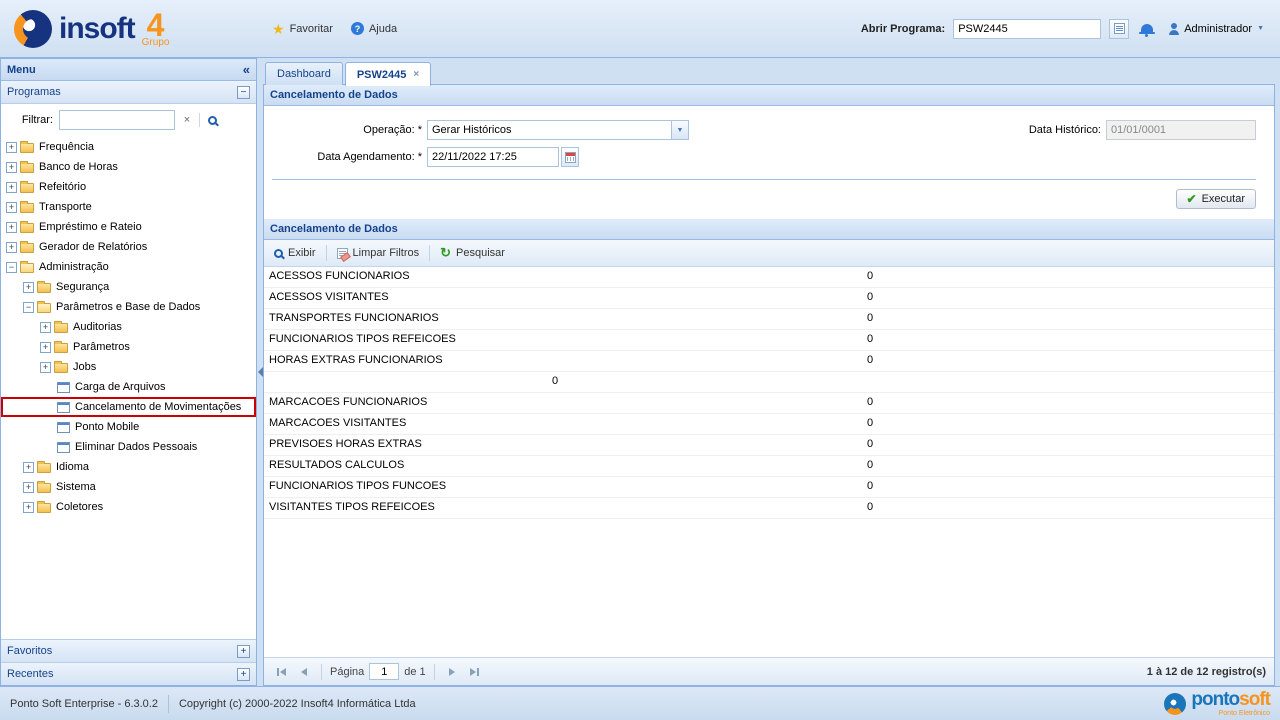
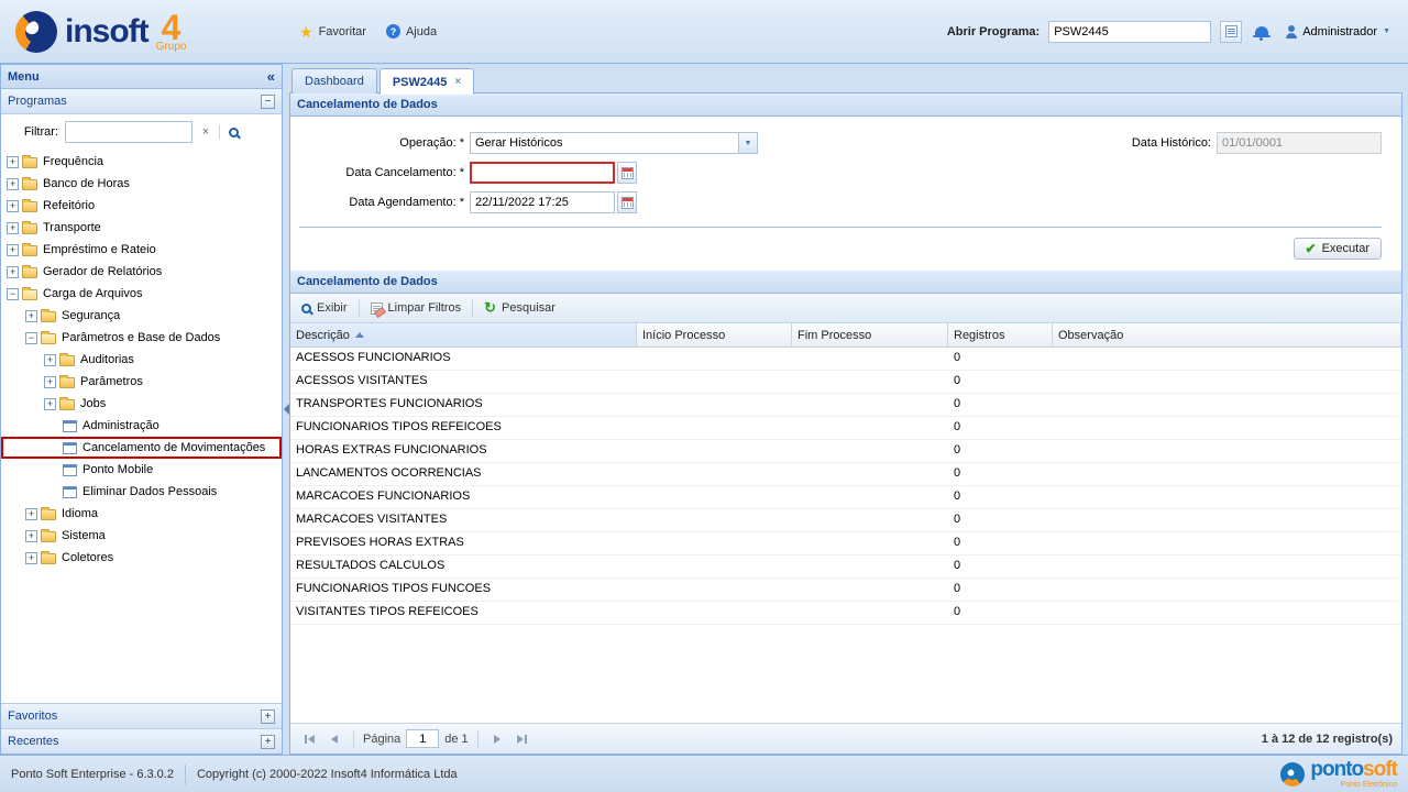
  insoft
  4
  Grupo
  ★
  Favoritar
  ?
  Ajuda
  Abrir Programa:
  PSW2445
  Administrador
  Menu
  «
  Programas
  −
  Filtrar:
  ×
  +
  Frequência
  +
  Banco de Horas
  +
  Refeitório
  +
  Transporte
  +
  Empréstimo e Rateio
  +
  Gerador de Relatórios
  −
- Administração
+ Carga de Arquivos
  +
  Segurança
  −
  Parâmetros e Base de Dados
  +
  Auditorias
  +
  Parâmetros
  +
  Jobs
- Carga de Arquivos
+ Administração
  Cancelamento de Movimentações
  Ponto Mobile
  Eliminar Dados Pessoais
  +
  Idioma
  +
  Sistema
  +
  Coletores
  Favoritos
  +
  Recentes
  +
  Dashboard
  PSW2445
  ×
  Cancelamento de Dados
  Operação: *
  Gerar Históricos
  Data Histórico:
  01/01/0001
+ Data Cancelamento: *
  Data Agendamento: *
  22/11/2022 17:25
  ✔
  Executar
  Cancelamento de Dados
  Exibir
  Limpar Filtros
  ↻
  Pesquisar
+ Descrição
+ Início Processo
+ Fim Processo
+ Registros
+ Observação
  ACESSOS FUNCIONARIOS
  0
  ACESSOS VISITANTES
  0
  TRANSPORTES FUNCIONARIOS
  0
  FUNCIONARIOS TIPOS REFEICOES
  0
  HORAS EXTRAS FUNCIONARIOS
  0
+ LANCAMENTOS OCORRENCIAS
  0
  MARCACOES FUNCIONARIOS
  0
  MARCACOES VISITANTES
  0
  PREVISOES HORAS EXTRAS
  0
  RESULTADOS CALCULOS
  0
  FUNCIONARIOS TIPOS FUNCOES
  0
  VISITANTES TIPOS REFEICOES
  0
  Página
  1
  de 1
  1 à 12 de 12 registro(s)
  Ponto Soft Enterprise - 6.3.0.2
  Copyright (c) 2000-2022 Insoft4 Informática Ltda
  ponto
  soft
